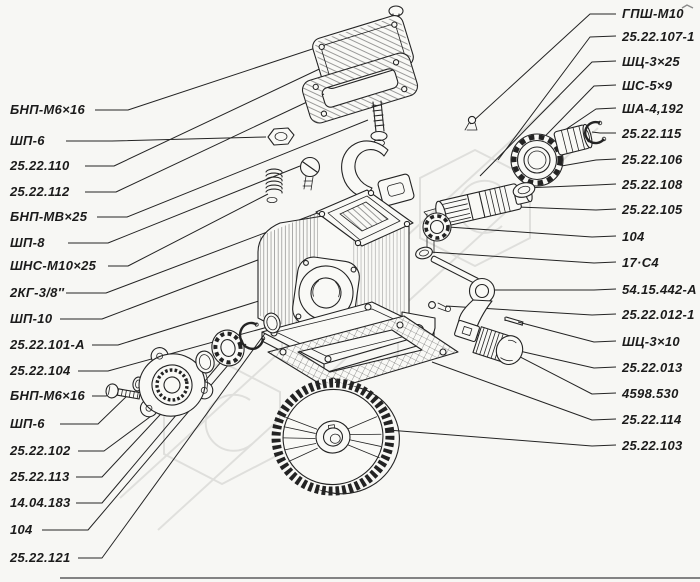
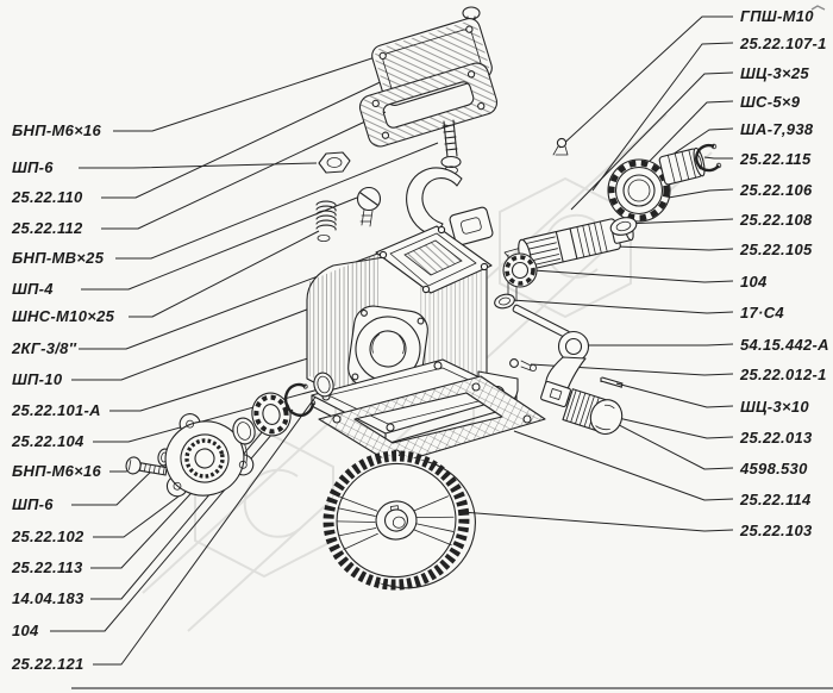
  БНП-М6×16
  ШП-6
  25.22.110
  25.22.112
  БНП-МВ×25
- ШП-8
+ ШП-4
  ШНС-М10×25
  2КГ-3/8″
  ШП-10
  25.22.101-А
  25.22.104
  БНП-М6×16
  ШП-6
  25.22.102
  25.22.113
  14.04.183
  104
  25.22.121
  ГПШ-М10
  25.22.107-1
  ШЦ-3×25
  ШС-5×9
- ША-4,192
+ ША-7,938
  25.22.115
  25.22.106
  25.22.108
  25.22.105
  104
  17·С4
  54.15.442-А
  25.22.012-1
  ШЦ-3×10
  25.22.013
  4598.530
  25.22.114
  25.22.103
